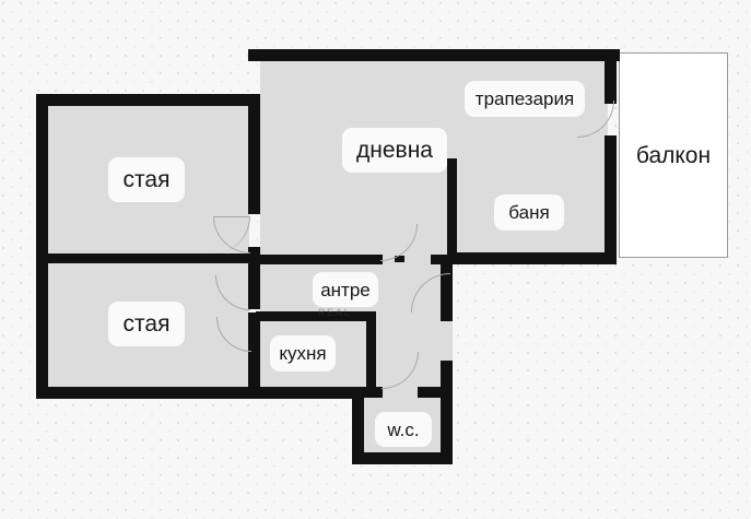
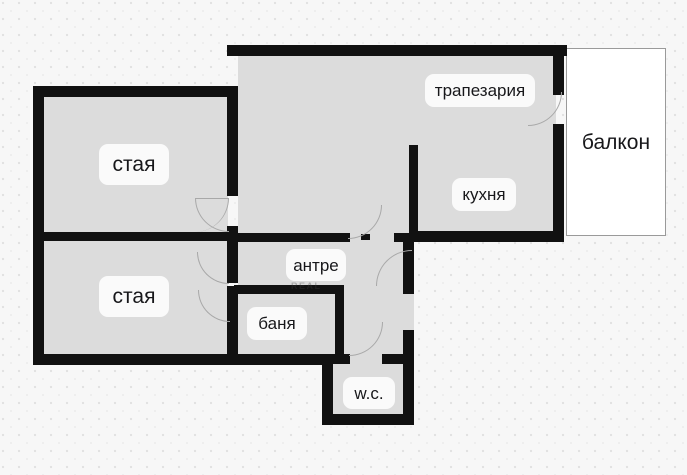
  REAL
  стая
  стая
- дневна
  трапезария
- баня
+ кухня
  балкон
  антре
- кухня
+ баня
  w.c.
